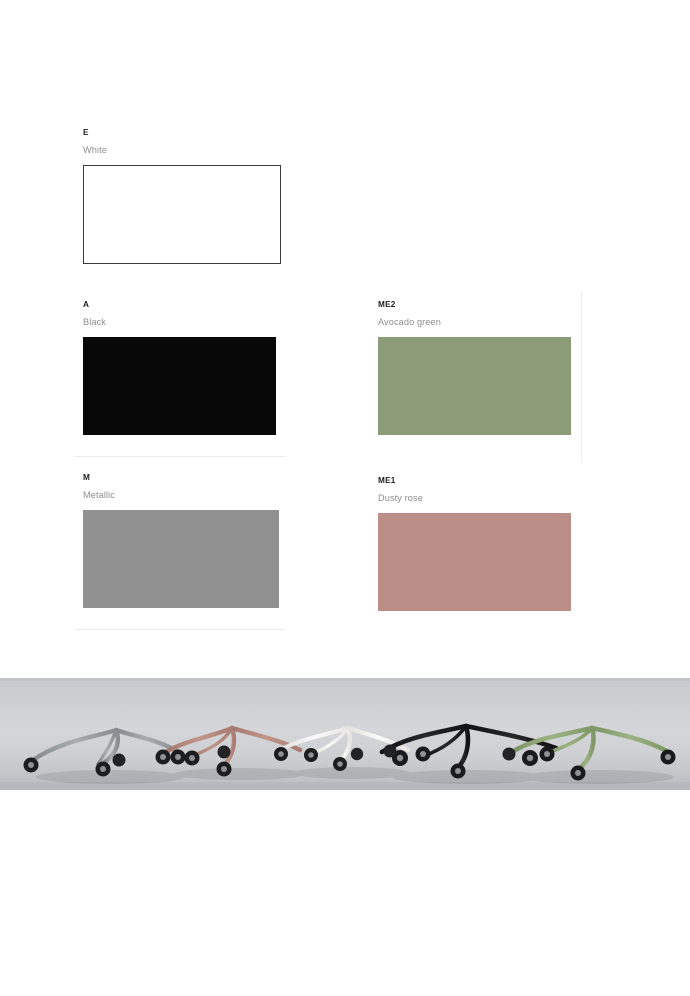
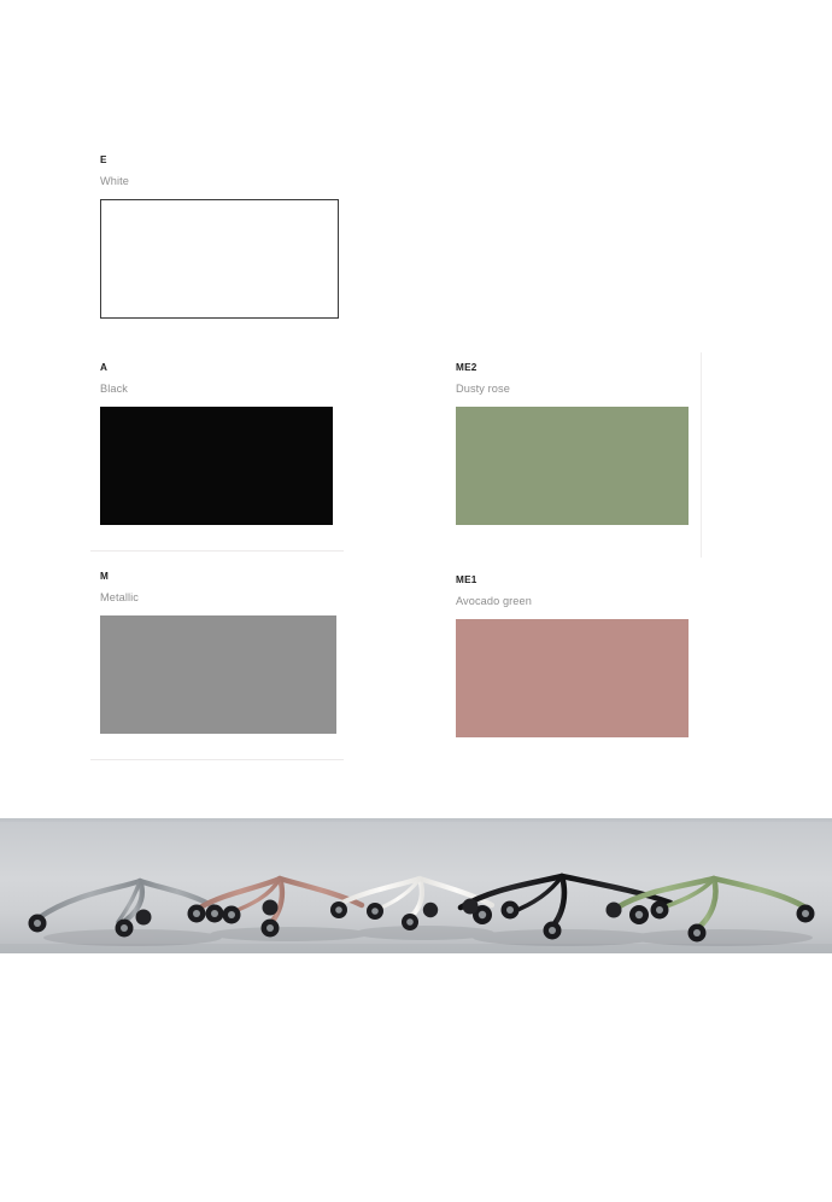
  E
  White
  A
  Black
  ME2
- Avocado green
+ Dusty rose
  M
  Metallic
  ME1
- Dusty rose
+ Avocado green
